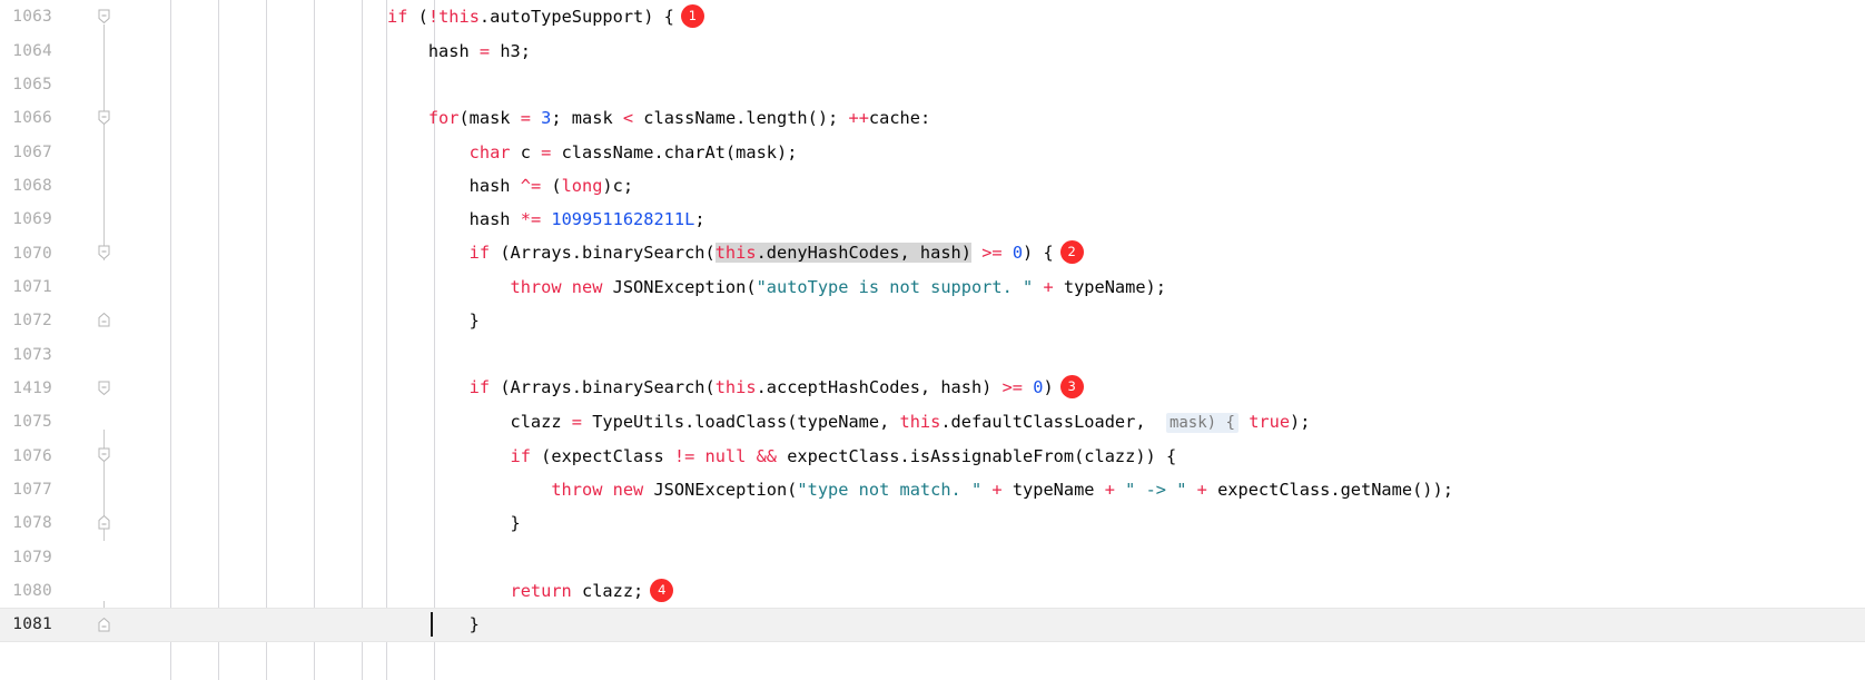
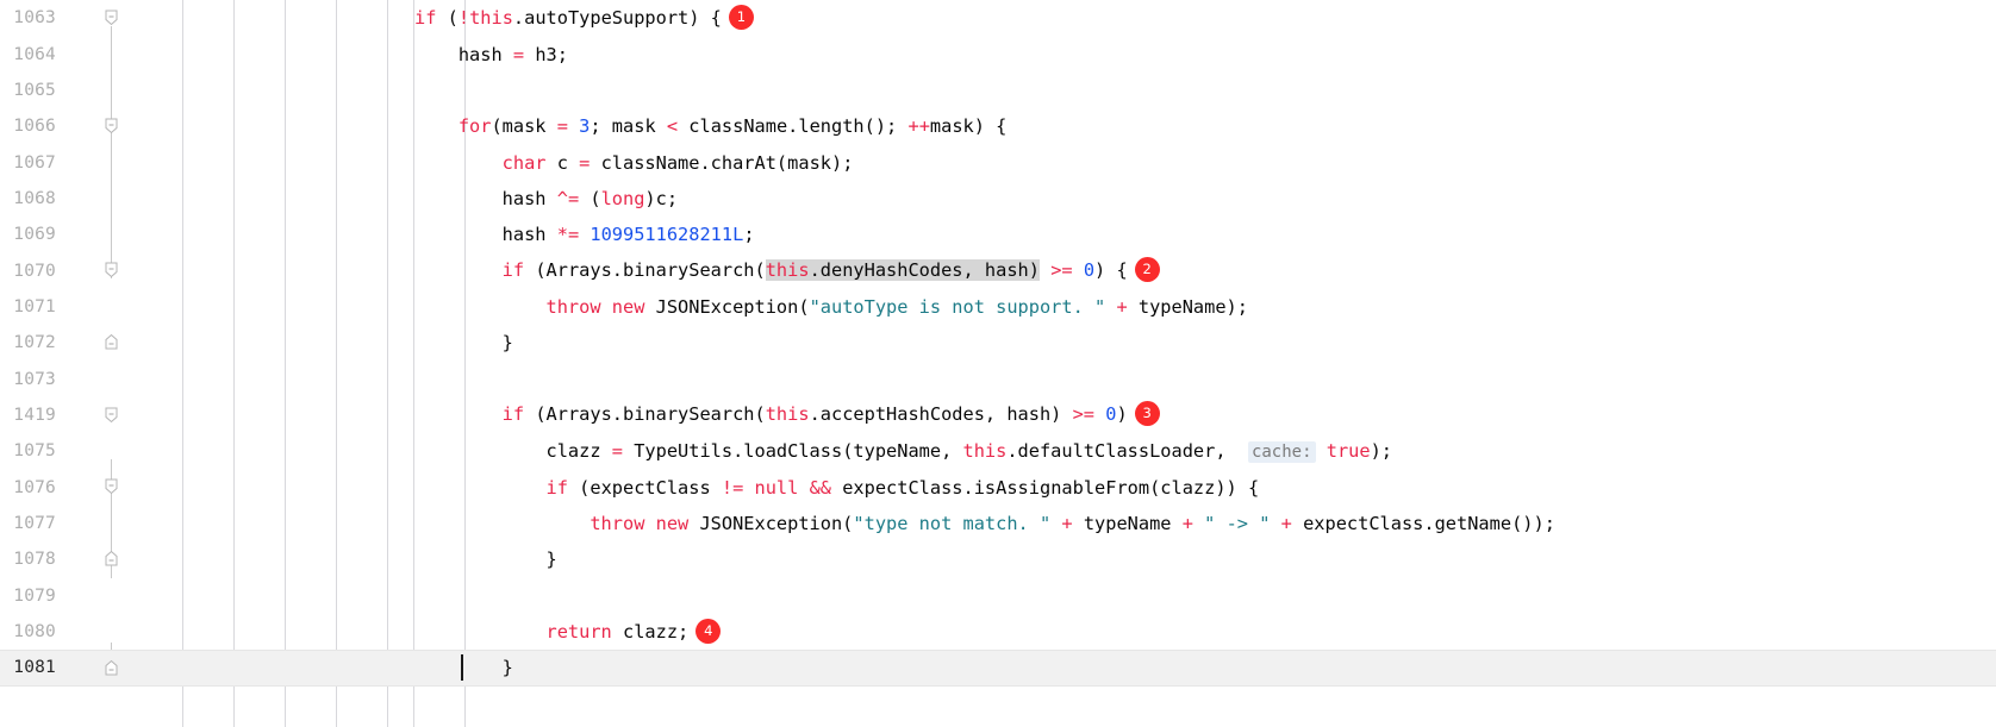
  1063
  if (!this.autoTypeSupport) { 1
  1064
  hash = h3;
  1065
  1066
- for(mask = 3; mask < className.length(); ++cache:
+ for(mask = 3; mask < className.length(); ++mask) {
  1067
  char c = className.charAt(mask);
  1068
  hash ^= (long)c;
  1069
  hash *= 1099511628211L;
  1070
  if (Arrays.binarySearch(this.denyHashCodes, hash) >= 0) { 2
  1071
  throw new JSONException("autoType is not support. " + typeName);
  1072
  }
  1073
  1419
  if (Arrays.binarySearch(this.acceptHashCodes, hash) >= 0) 3
  1075
- clazz = TypeUtils.loadClass(typeName, this.defaultClassLoader, mask) { true);
+ clazz = TypeUtils.loadClass(typeName, this.defaultClassLoader, cache: true);
  1076
  if (expectClass != null && expectClass.isAssignableFrom(clazz)) {
  1077
  throw new JSONException("type not match. " + typeName + " -> " + expectClass.getName());
  1078
  }
  1079
  1080
  return clazz; 4
  1081
  }
